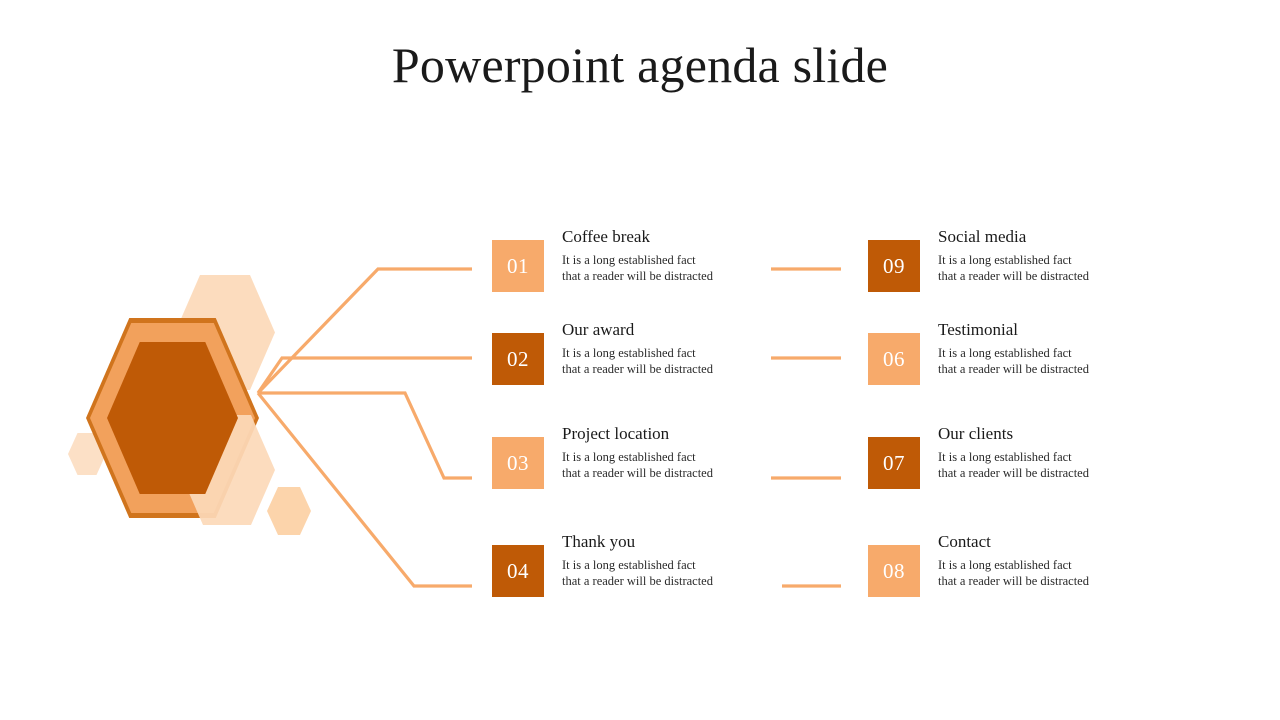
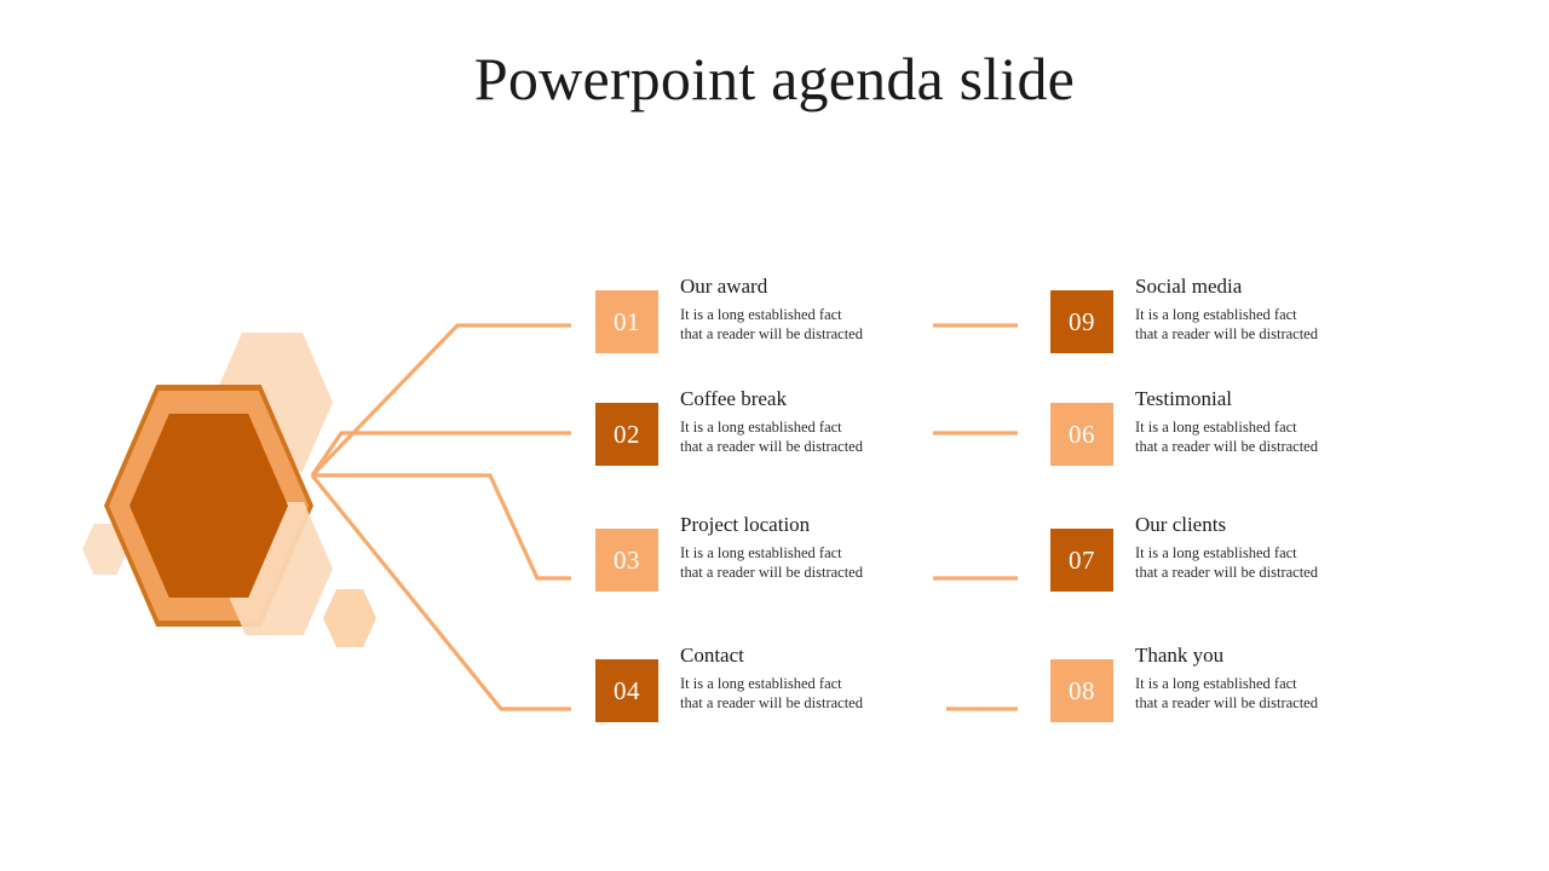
  Powerpoint agenda slide
  01
- Coffee break
+ Our award
  It is a long established fact
  that a reader will be distracted
  02
- Our award
+ Coffee break
  It is a long established fact
  that a reader will be distracted
  03
  Project location
  It is a long established fact
  that a reader will be distracted
  04
- Thank you
+ Contact
  It is a long established fact
  that a reader will be distracted
  09
  Social media
  It is a long established fact
  that a reader will be distracted
  06
  Testimonial
  It is a long established fact
  that a reader will be distracted
  07
  Our clients
  It is a long established fact
  that a reader will be distracted
  08
- Contact
+ Thank you
  It is a long established fact
  that a reader will be distracted
